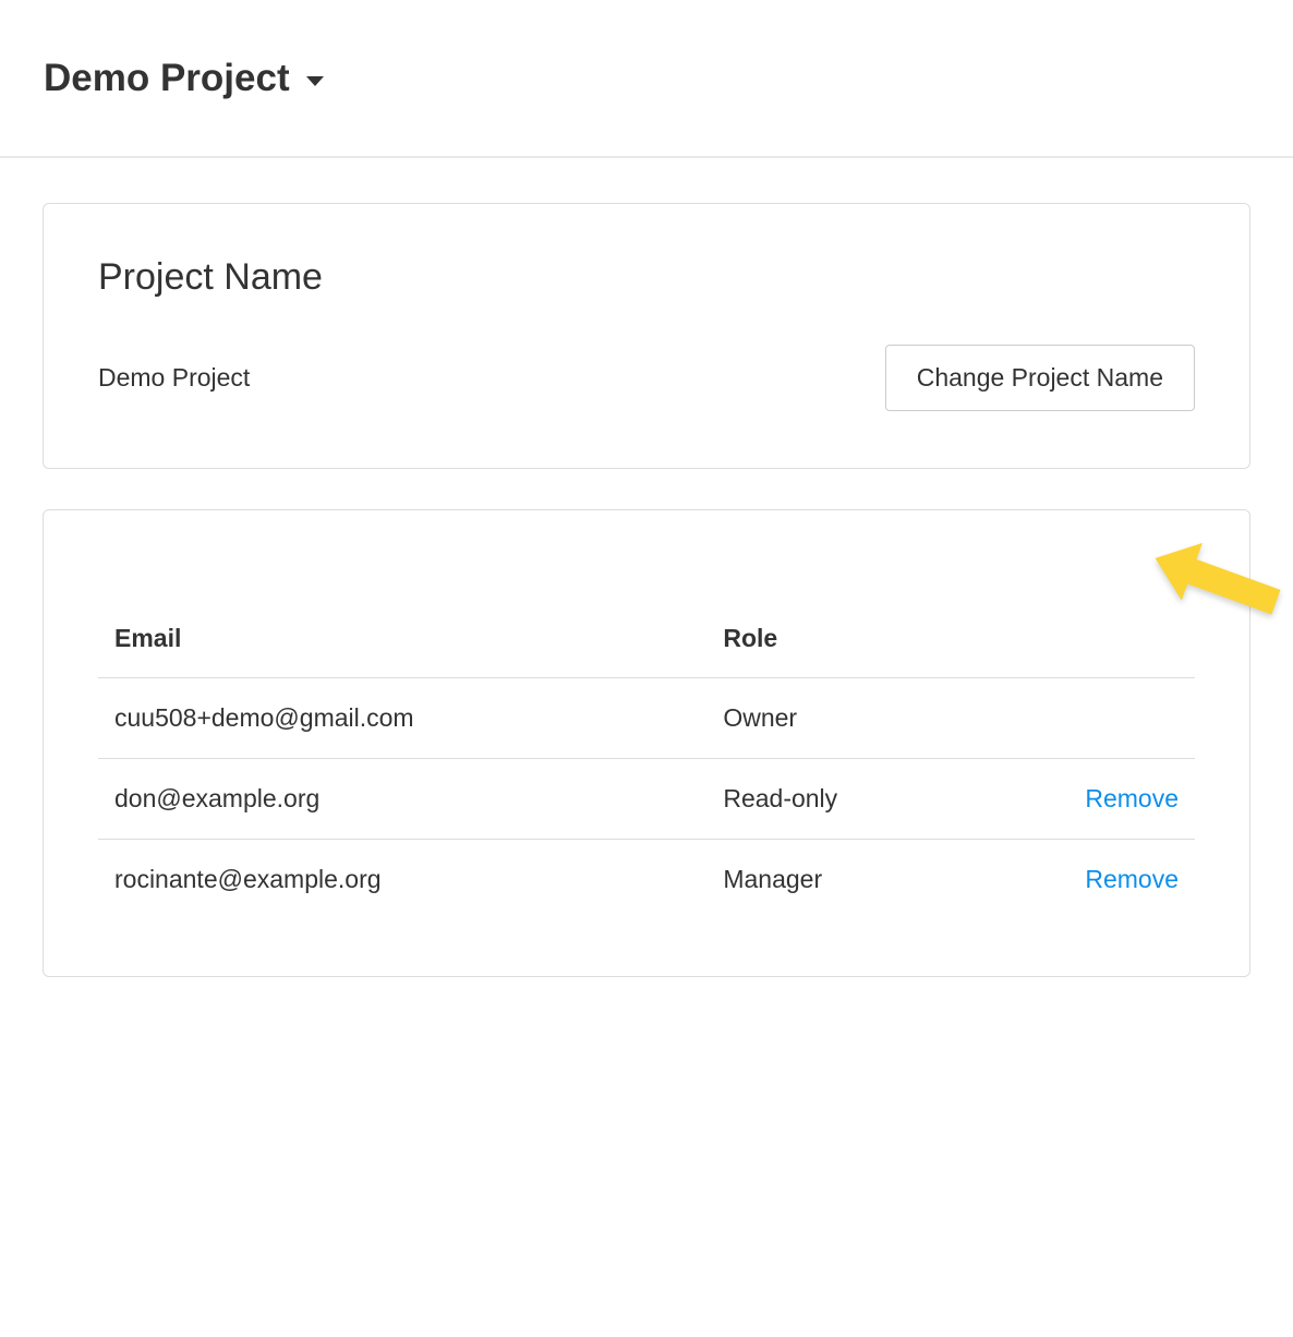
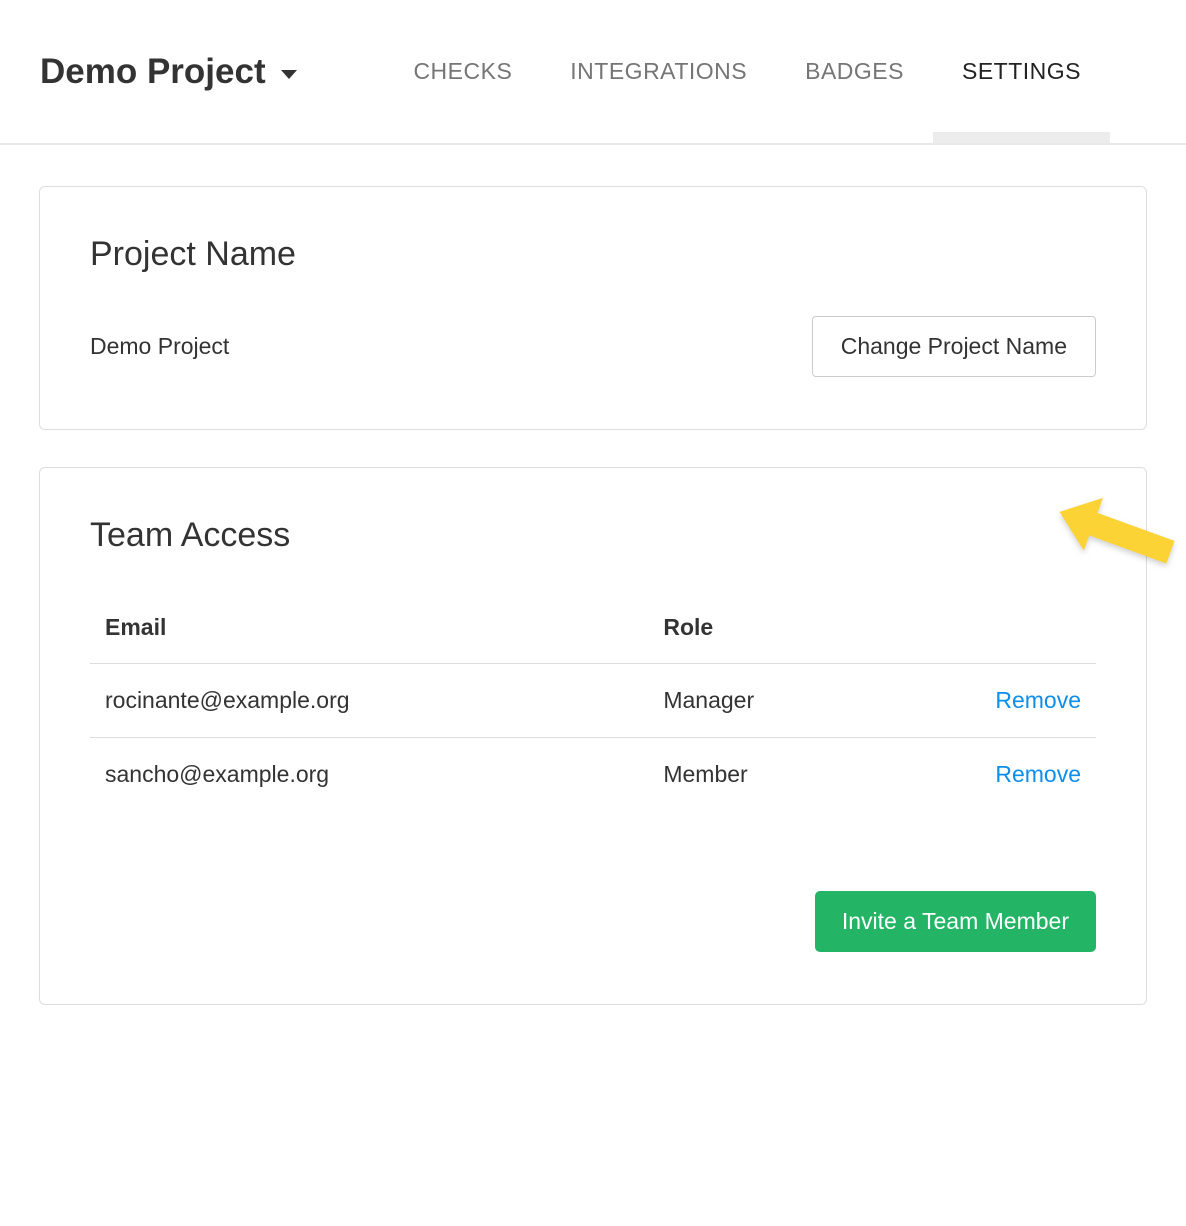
  Demo Project
+ CHECKS
+ INTEGRATIONS
+ BADGES
+ SETTINGS
  Project Name
  Demo Project
  Change Project Name
+ Team Access
  Email	Role
- cuu508+demo@gmail.com	Owner
- don@example.org	Read-only	Remove
  rocinante@example.org	Manager	Remove
+ sancho@example.org	Member	Remove
+ Invite a Team Member
